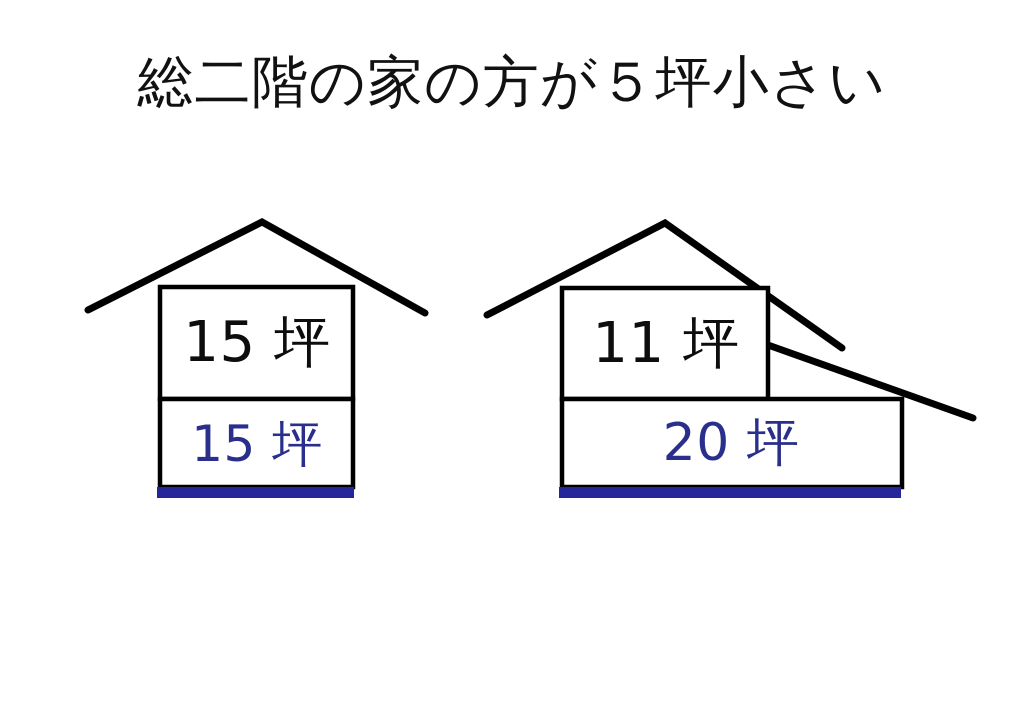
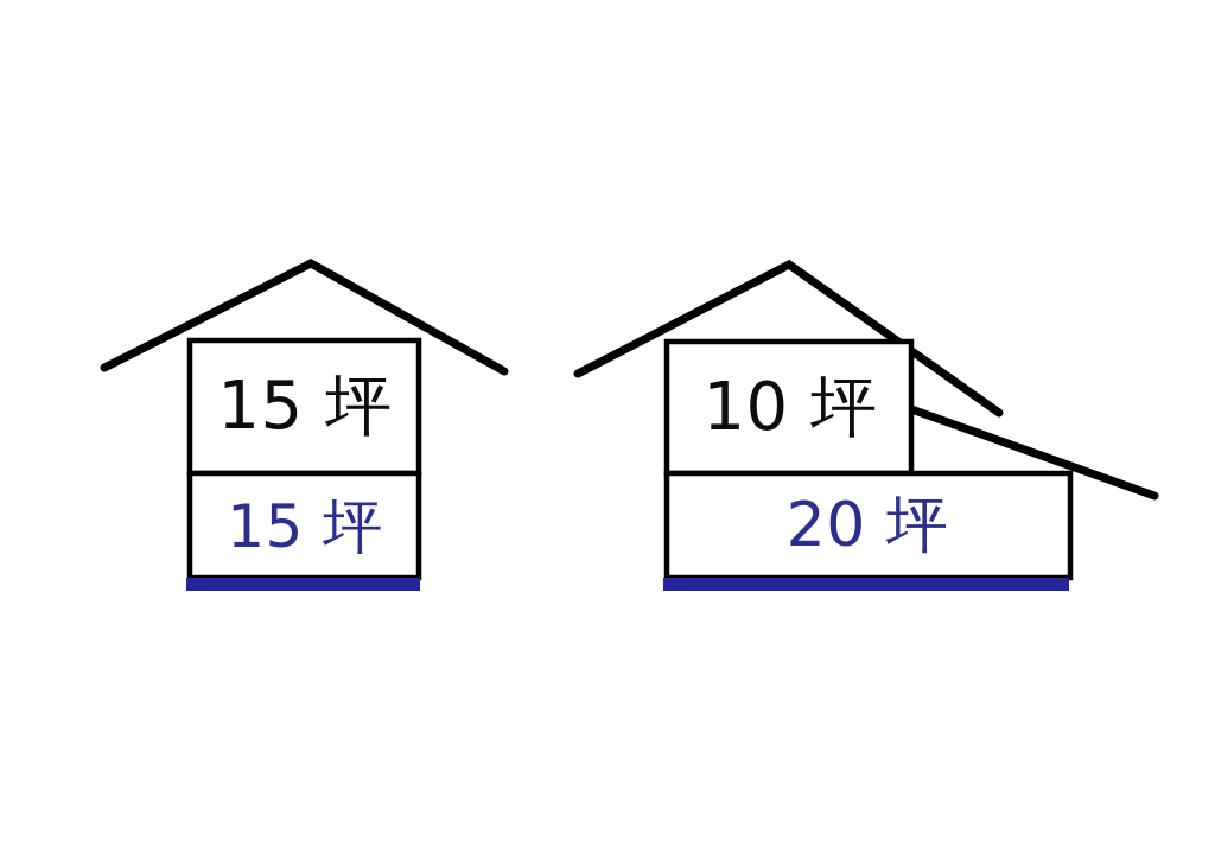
- 総二階の家の方が５坪小さい
  15 坪
  15 坪
- 11 坪
+ 10 坪
  20 坪
